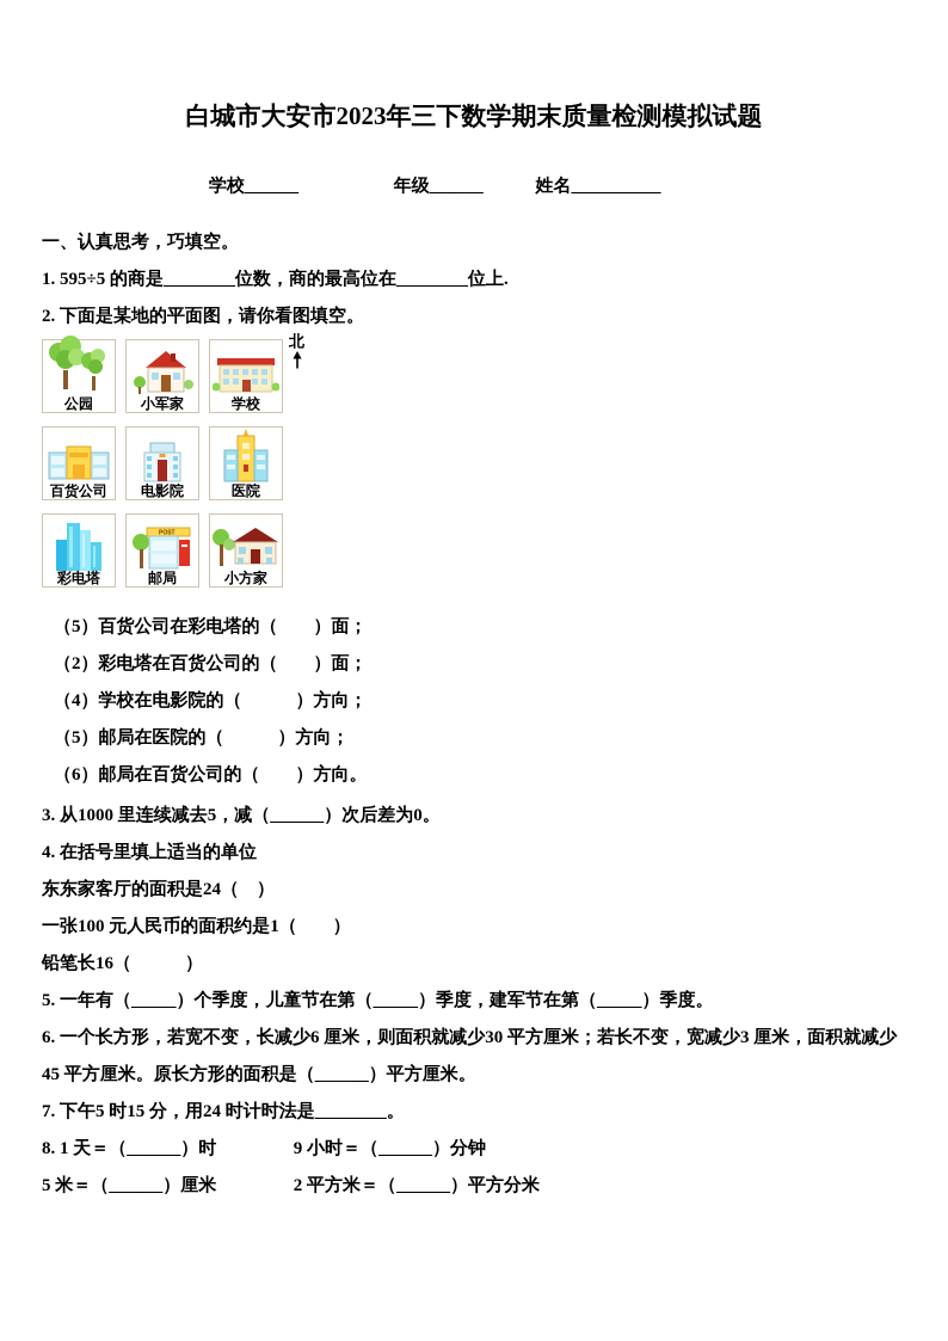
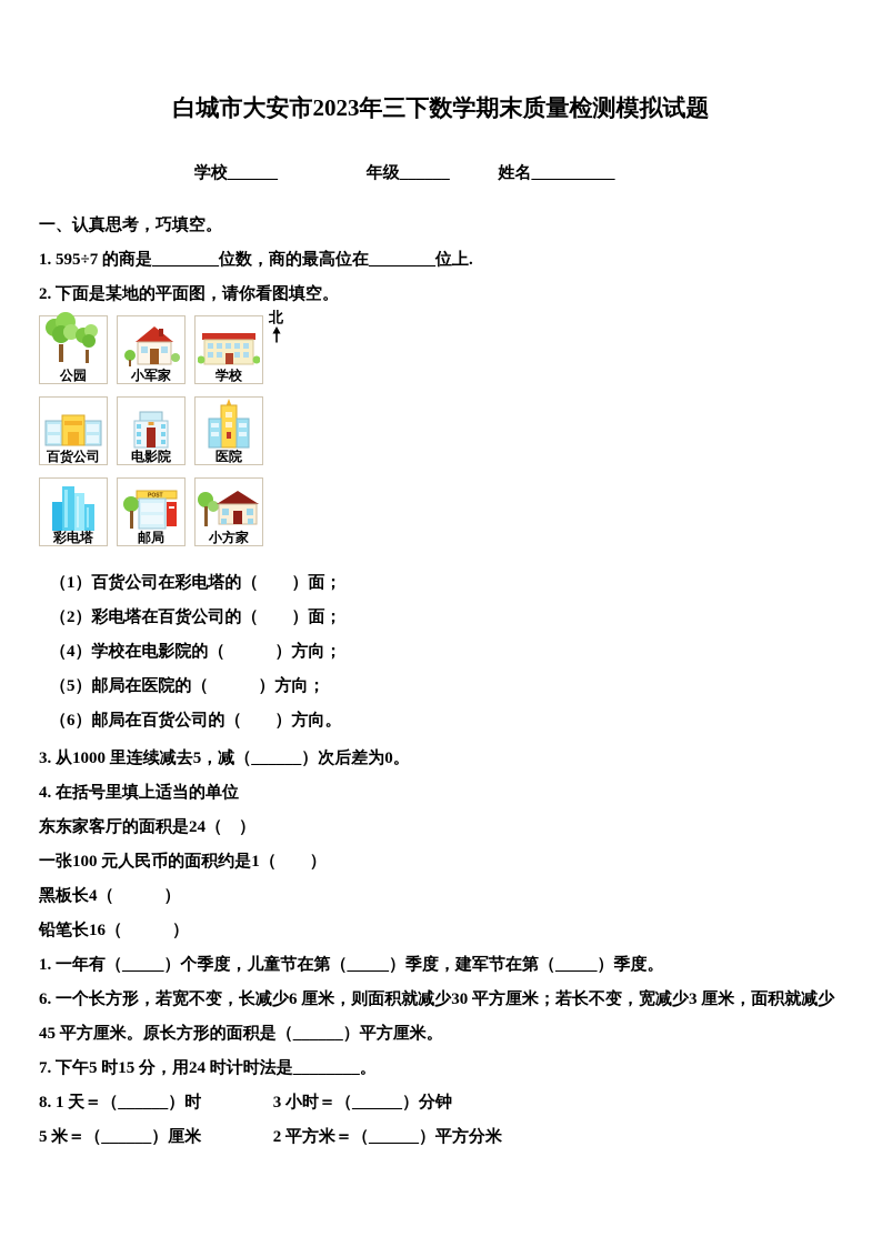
  白城市大安市2023年三下数学期末质量检测模拟试题
  学校______ 年级______ 姓名__________
  一、认真思考，巧填空。
- 1. 595÷5 的商是________位数，商的最高位在________位上.
+ 1. 595÷7 的商是________位数，商的最高位在________位上.
  2. 下面是某地的平面图，请你看图填空。
  北
  公园
  小军家
  学校
  百货公司
  电影院
  医院
  彩电塔
  邮局
  小方家
- （5）百货公司在彩电塔的（ ）面；
+ （1）百货公司在彩电塔的（ ）面；
  （2）彩电塔在百货公司的（ ）面；
  （4）学校在电影院的（ ）方向；
  （5）邮局在医院的（ ）方向；
  （6）邮局在百货公司的（ ）方向。
  3. 从1000 里连续减去5，减（______）次后差为0。
  4. 在括号里填上适当的单位
  东东家客厅的面积是24（ ）
  一张100 元人民币的面积约是1（ ）
+ 黑板长4（ ）
  铅笔长16（ ）
- 5. 一年有（_____）个季度，儿童节在第（_____）季度，建军节在第（_____）季度。
+ 1. 一年有（_____）个季度，儿童节在第（_____）季度，建军节在第（_____）季度。
  6. 一个长方形，若宽不变，长减少6 厘米，则面积就减少30 平方厘米；若长不变，宽减少3 厘米，面积就减少45 平方厘米。原长方形的面积是（______）平方厘米。
  7. 下午5 时15 分，用24 时计时法是________。
- 8. 1 天＝（______）时 9 小时＝（______）分钟
+ 8. 1 天＝（______）时 3 小时＝（______）分钟
  5 米＝（______）厘米 2 平方米＝（______）平方分米
